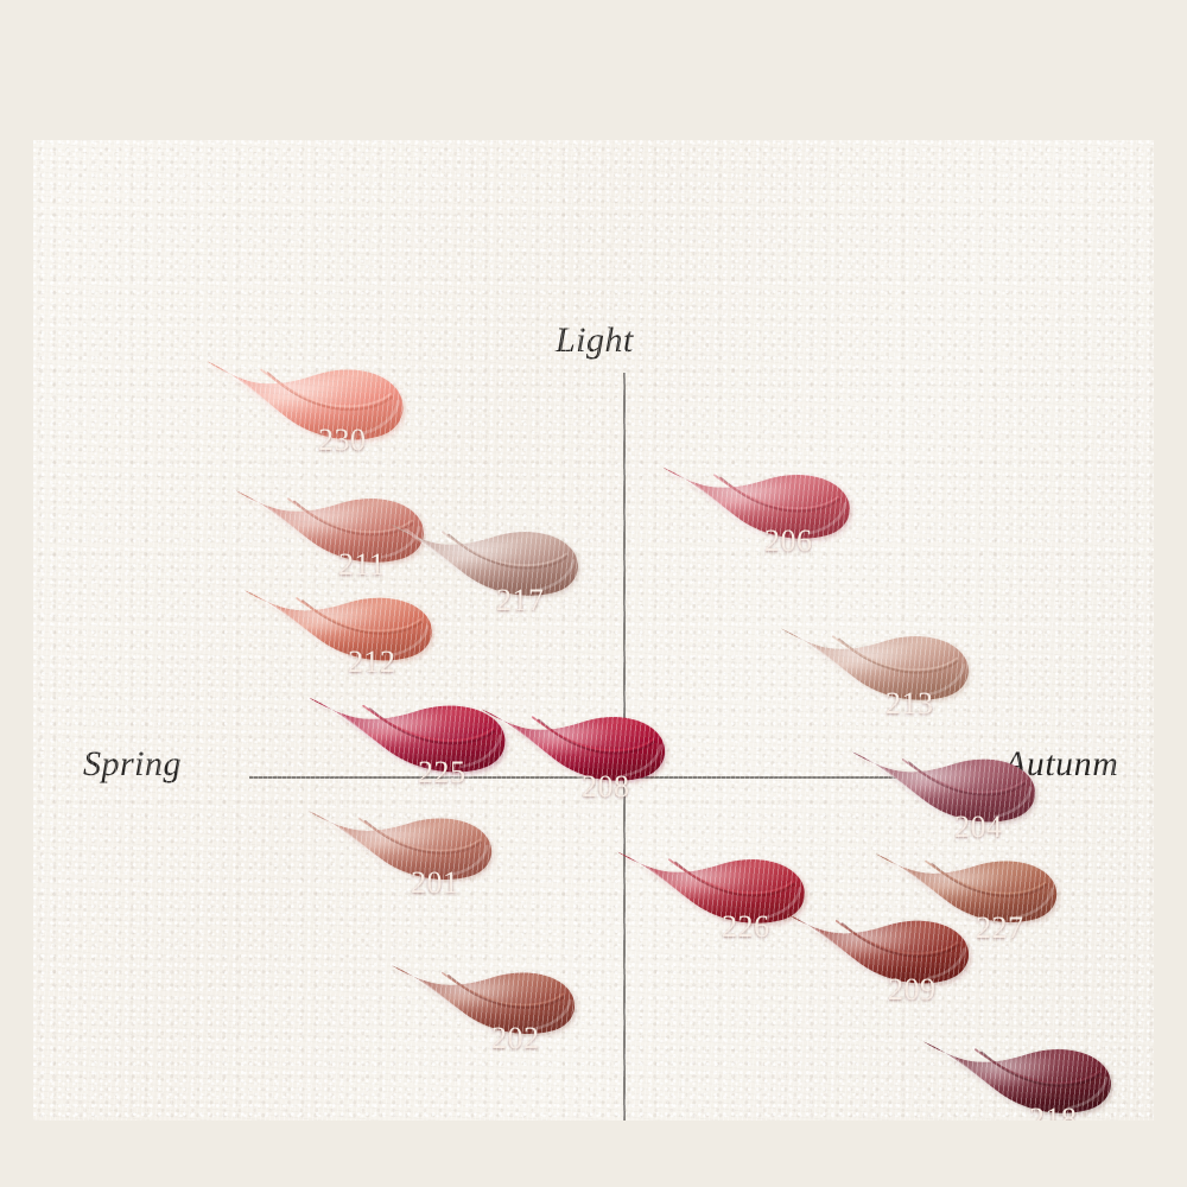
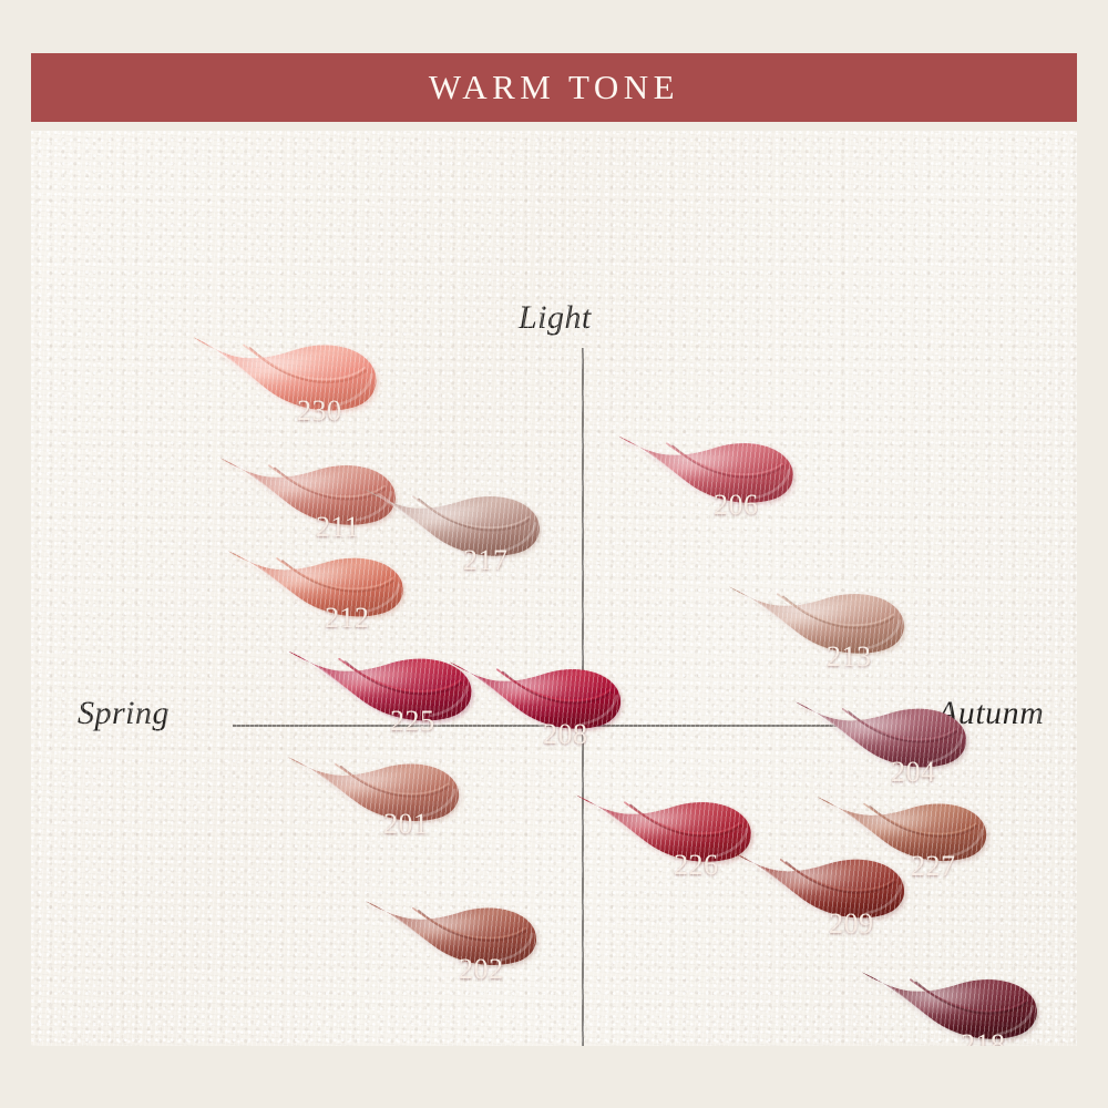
+ WARM TONE
